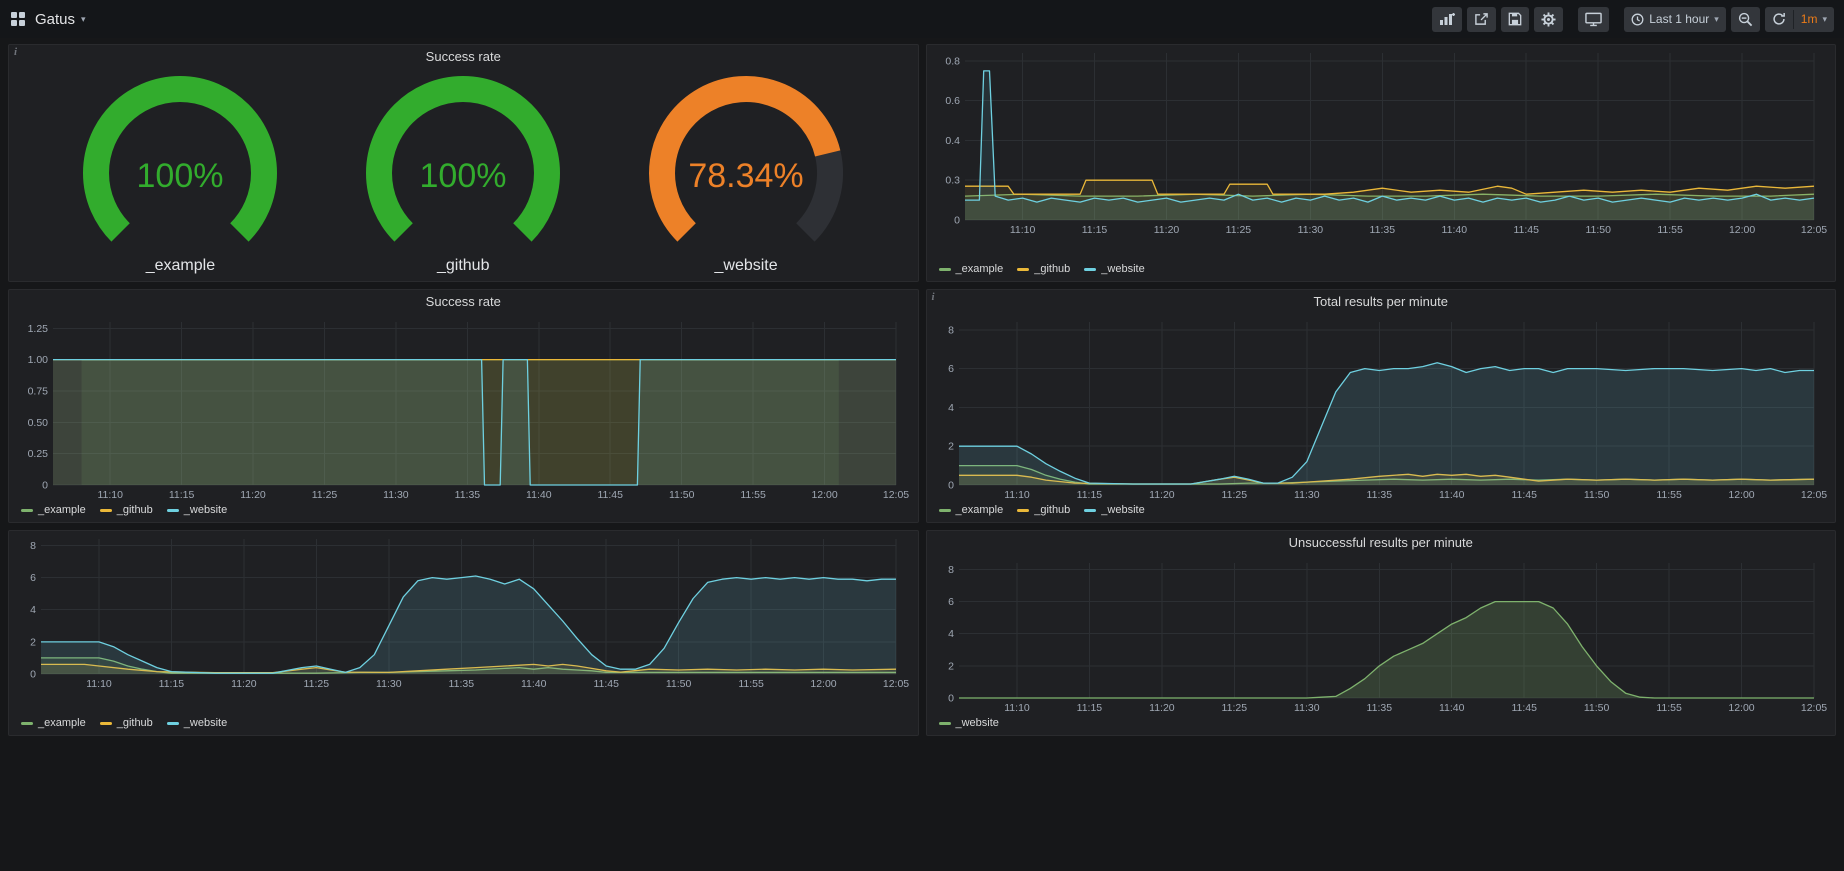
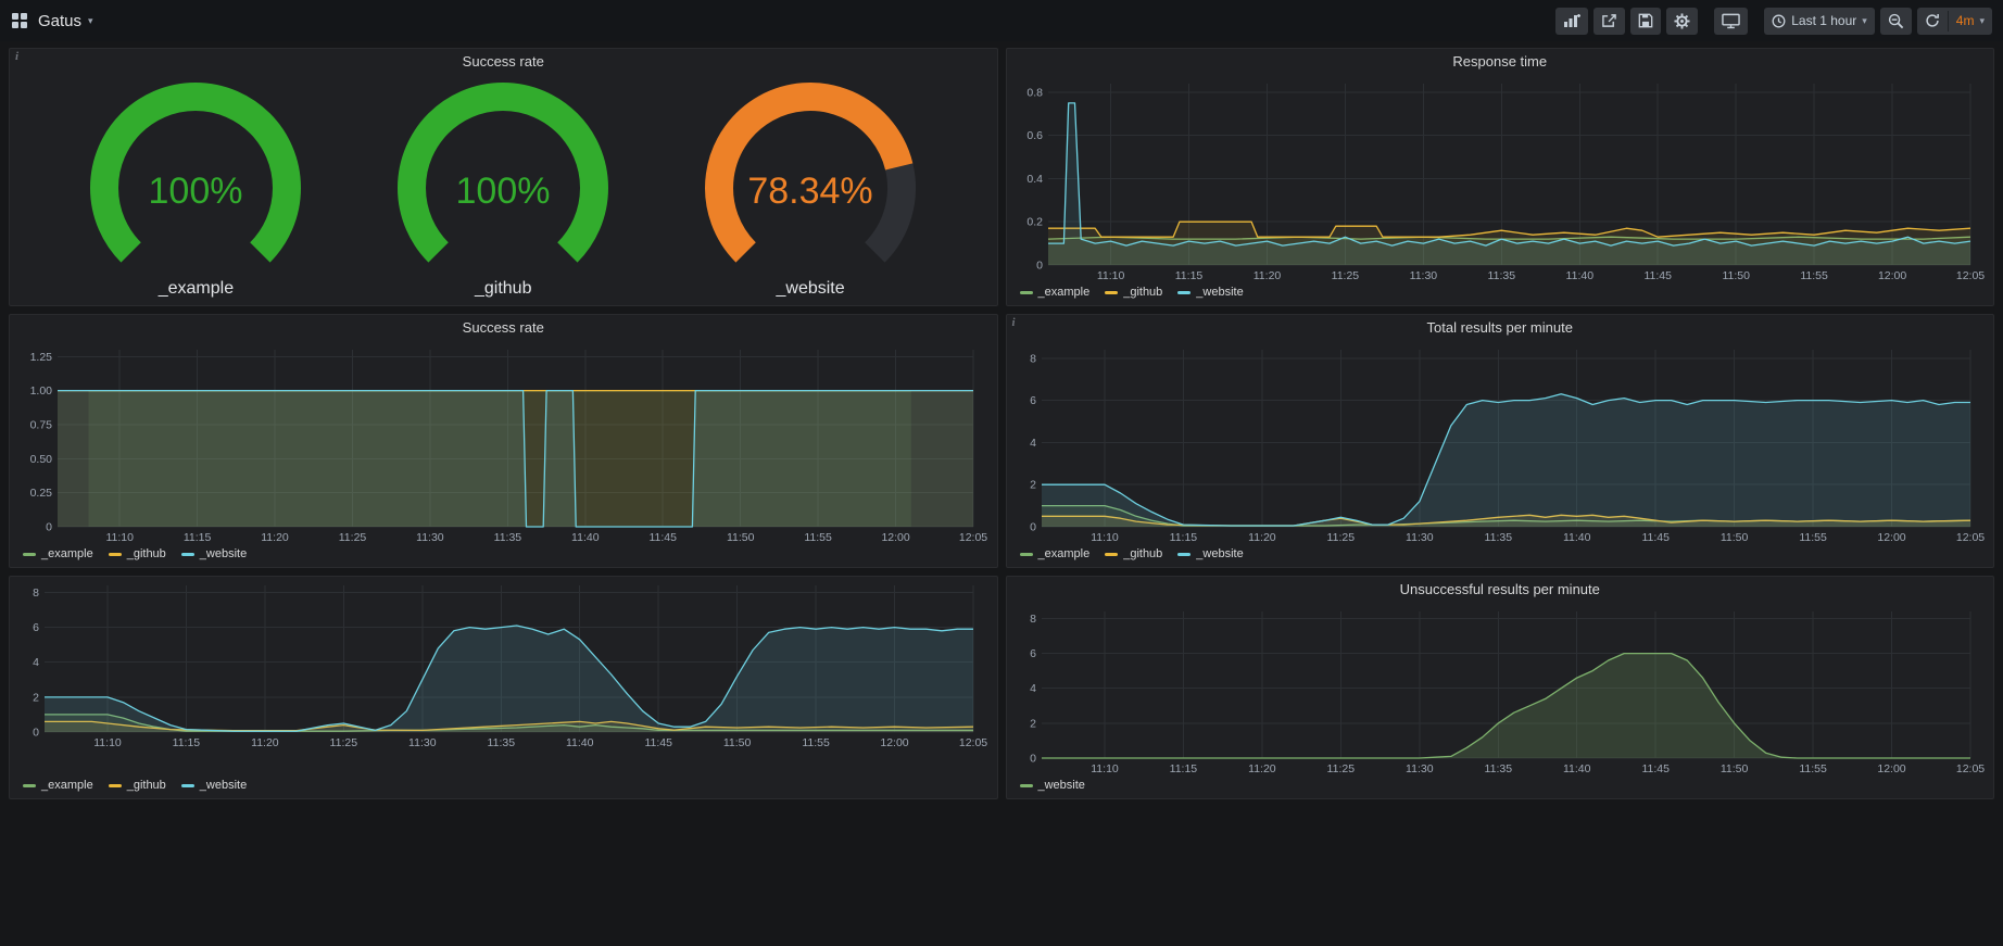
  Gatus
  ▾
  Last 1 hour
  ▾
- 1m
+ 4m
  ▾
  i
  Success rate
  100%
  _example
  100%
  _github
  78.34%
  _website
+ Response time
  11:10
  11:15
  11:20
  11:25
  11:30
  11:35
  11:40
  11:45
  11:50
  11:55
  12:00
  12:05
  0
- 0.3
+ 0.2
  0.4
  0.6
  0.8
  _example
  _github
  _website
  Success rate
  11:10
  11:15
  11:20
  11:25
  11:30
  11:35
  11:40
  11:45
  11:50
  11:55
  12:00
  12:05
  0
  0.25
  0.50
  0.75
  1.00
  1.25
  _example
  _github
  _website
  i
  Total results per minute
  11:10
  11:15
  11:20
  11:25
  11:30
  11:35
  11:40
  11:45
  11:50
  11:55
  12:00
  12:05
  0
  2
  4
  6
  8
  _example
  _github
  _website
  11:10
  11:15
  11:20
  11:25
  11:30
  11:35
  11:40
  11:45
  11:50
  11:55
  12:00
  12:05
  0
  2
  4
  6
  8
  _example
  _github
  _website
  Unsuccessful results per minute
  11:10
  11:15
  11:20
  11:25
  11:30
  11:35
  11:40
  11:45
  11:50
  11:55
  12:00
  12:05
  0
  2
  4
  6
  8
  _website
